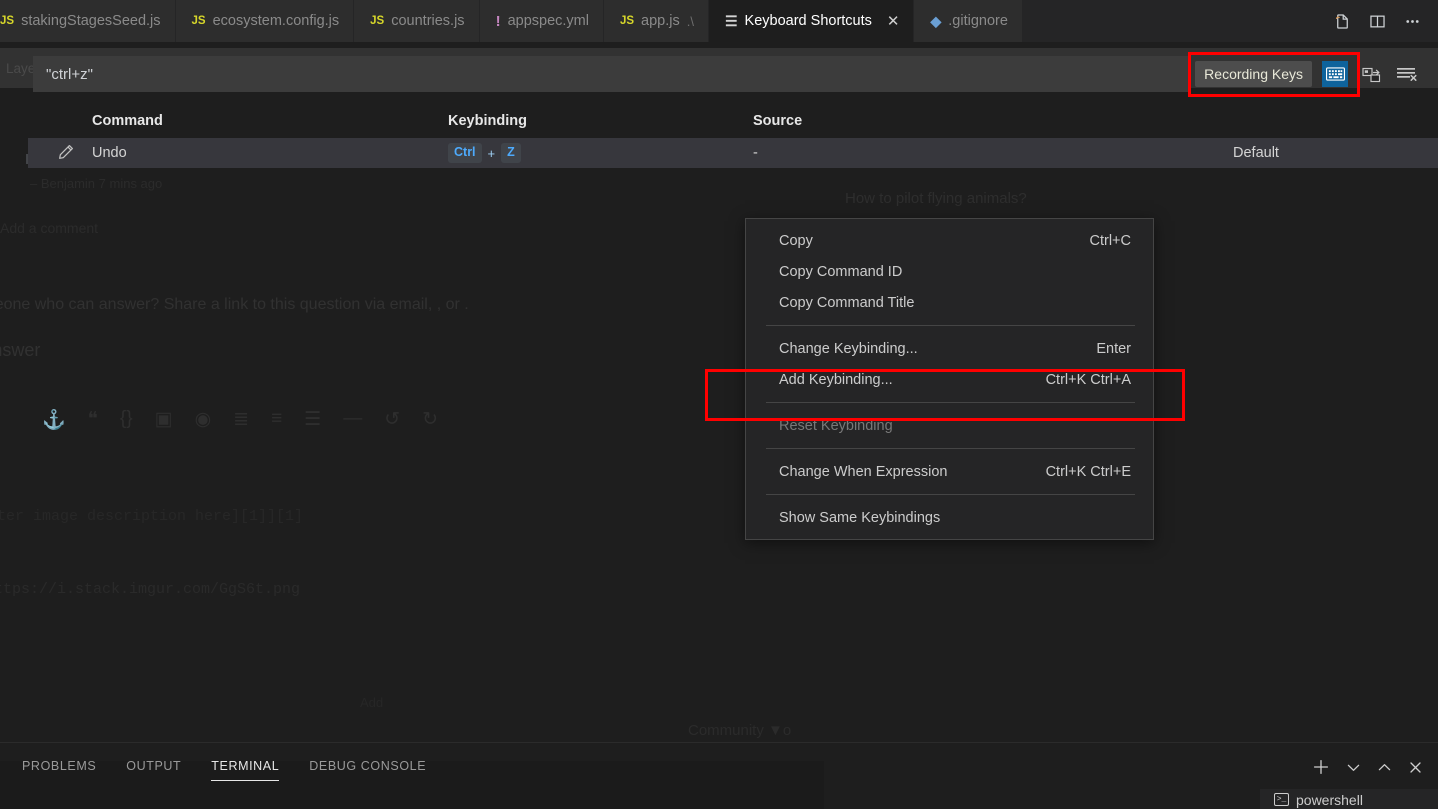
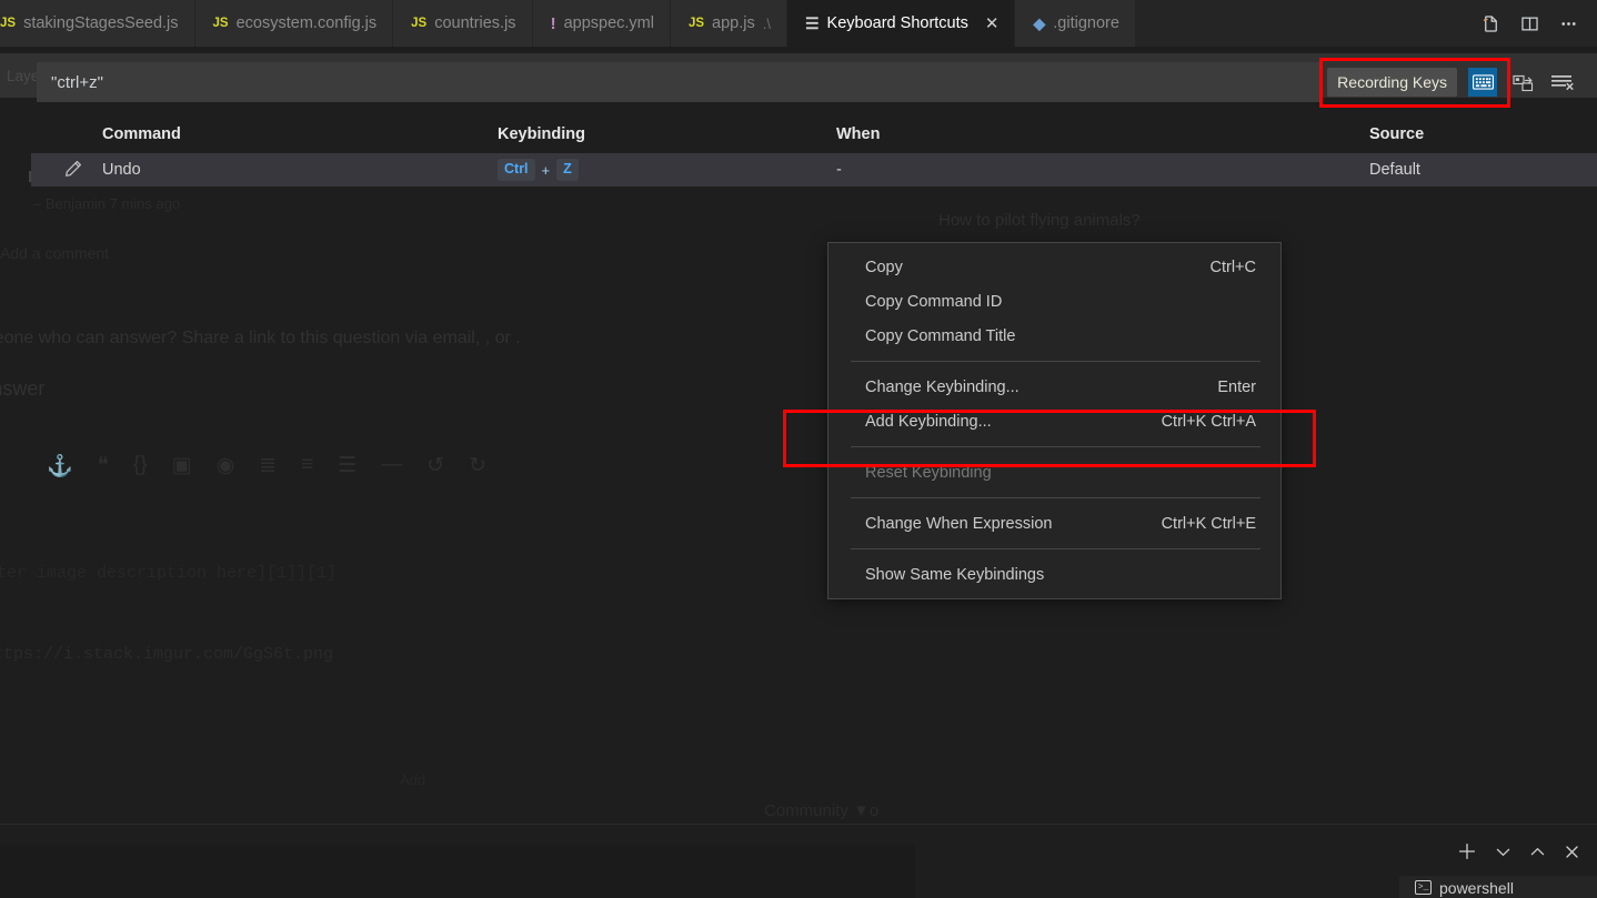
  Laye
  ⚓
  JS
  stakingStagesSeed.js
  JS
  ecosystem.config.js
  JS
  countries.js
  !
  appspec.yml
  JS
  app.js
  .\
  ☰
  Keyboard Shortcuts
  ✕
  ◆
  .gitignore
  "ctrl+z"
  Recording Keys
  Command
  Keybinding
+ When
  Source
  Undo
  Ctrl
  +
  Z
  -
  Default
  Copy
  Ctrl+C
  Copy Command ID
  Copy Command Title
  Change Keybinding...
  Enter
  Add Keybinding...
  Ctrl+K Ctrl+A
  Reset Keybinding
  Change When Expression
  Ctrl+K Ctrl+E
  Show Same Keybindings
- PROBLEMS
- OUTPUT
- TERMINAL
- DEBUG CONSOLE
  >_
  powershell
